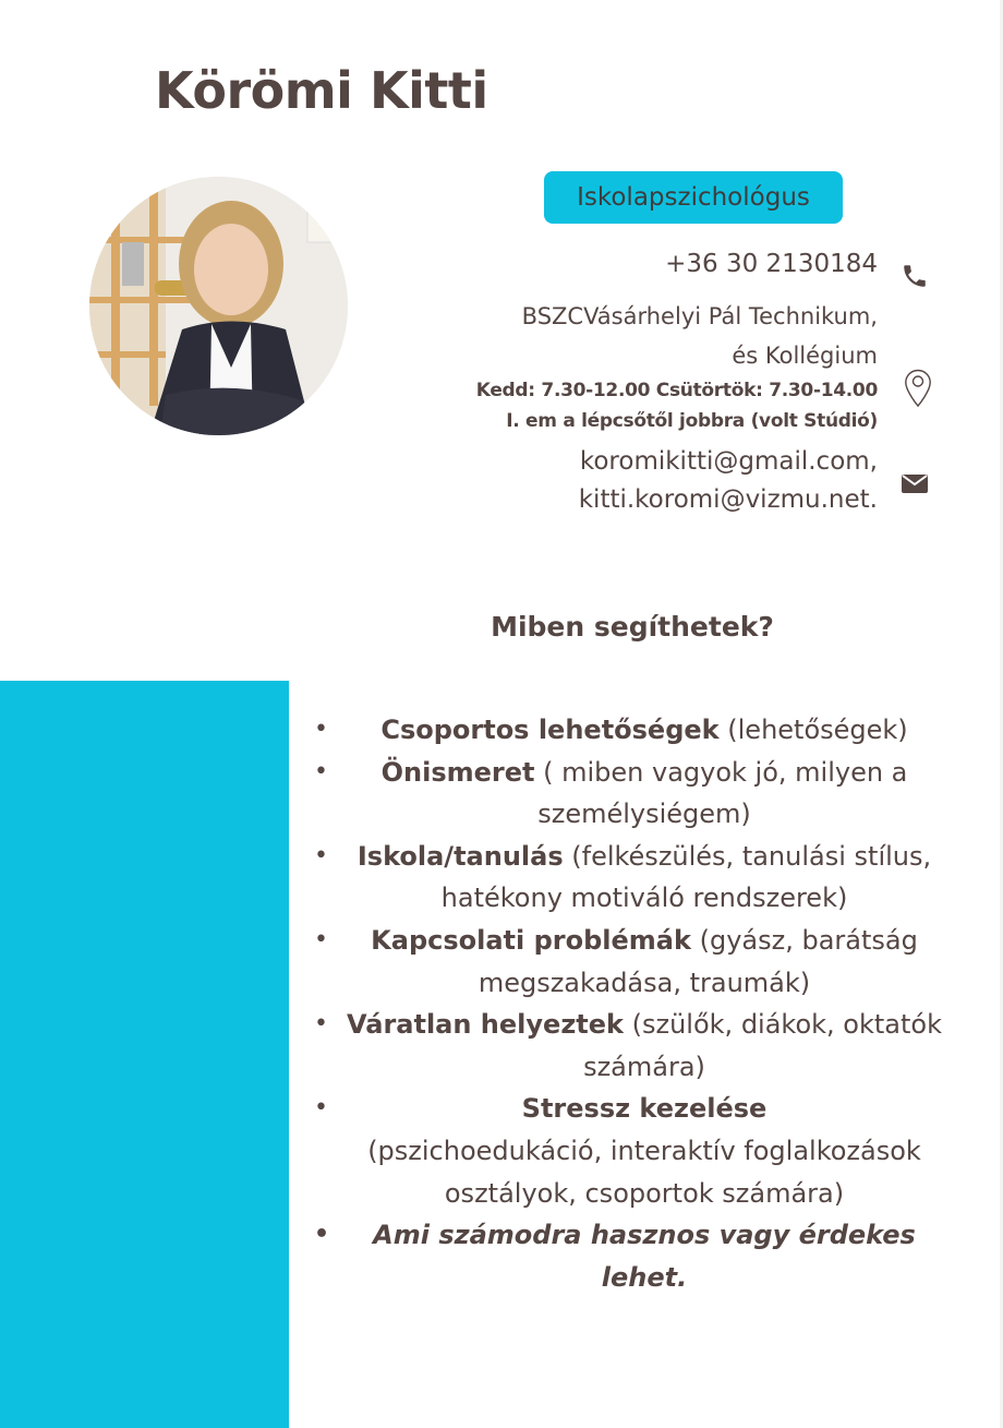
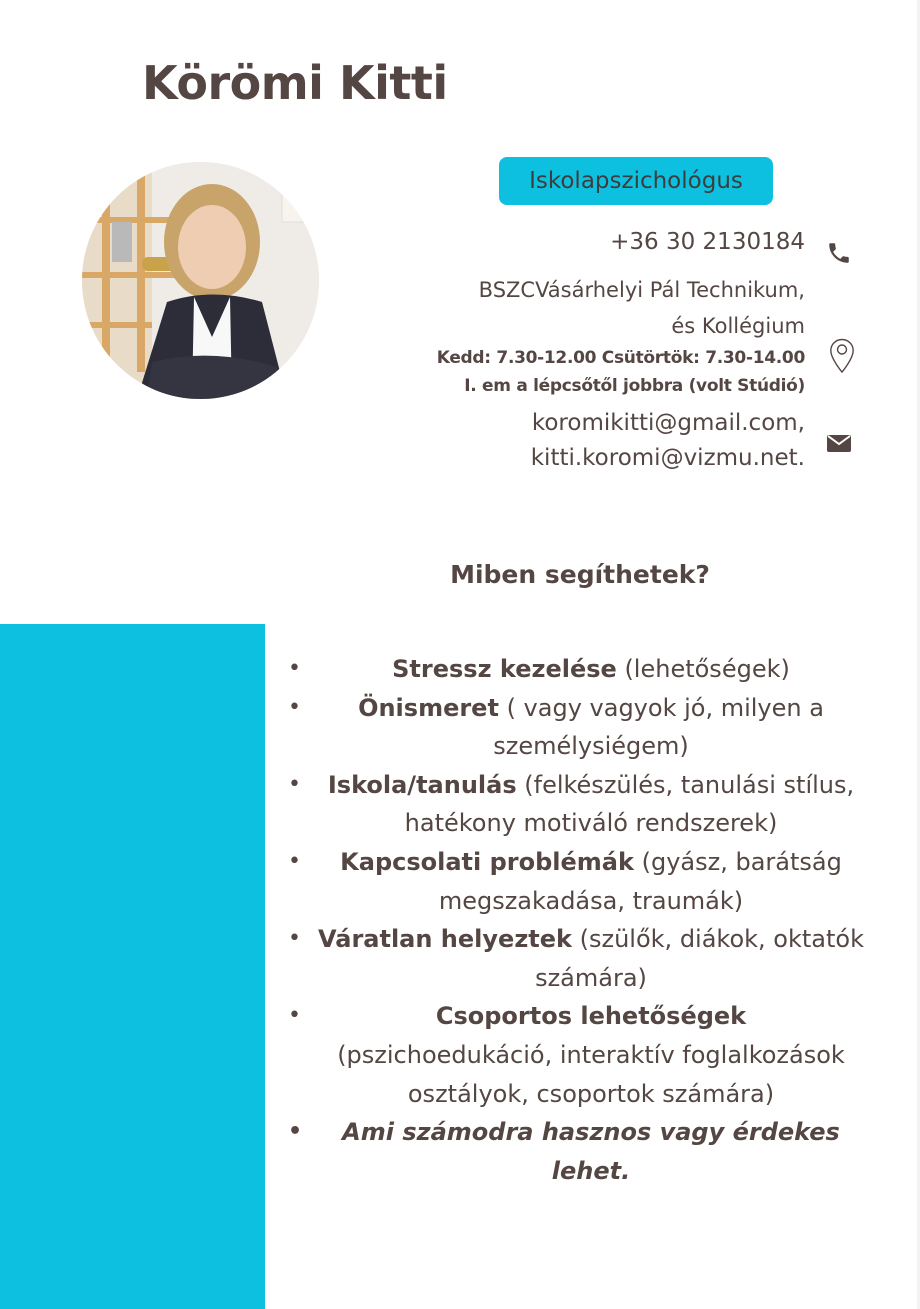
  Körömi Kitti
  Iskolapszichológus
  +36 30 2130184
  BSZCVásárhelyi Pál Technikum,
  és Kollégium
  Kedd: 7.30-12.00 Csütörtök: 7.30-14.00
  I. em a lépcsőtől jobbra (volt Stúdió)
  koromikitti@gmail.com,
  kitti.koromi@vizmu.net.
  Miben segíthetek?
  •
- Csoportos lehetőségek (lehetőségek)
+ Stressz kezelése (lehetőségek)
  •
- Önismeret ( miben vagyok jó, milyen a személysiégem)
+ Önismeret ( vagy vagyok jó, milyen a személysiégem)
  •
  Iskola/tanulás (felkészülés, tanulási stílus, hatékony motiváló rendszerek)
  •
  Kapcsolati problémák (gyász, barátság megszakadása, traumák)
  •
  Váratlan helyeztek (szülők, diákok, oktatók számára)
  •
- Stressz kezelése
+ Csoportos lehetőségek
  (pszichoedukáció, interaktív foglalkozások osztályok, csoportok számára)
  •
  Ami számodra hasznos vagy érdekes lehet.
